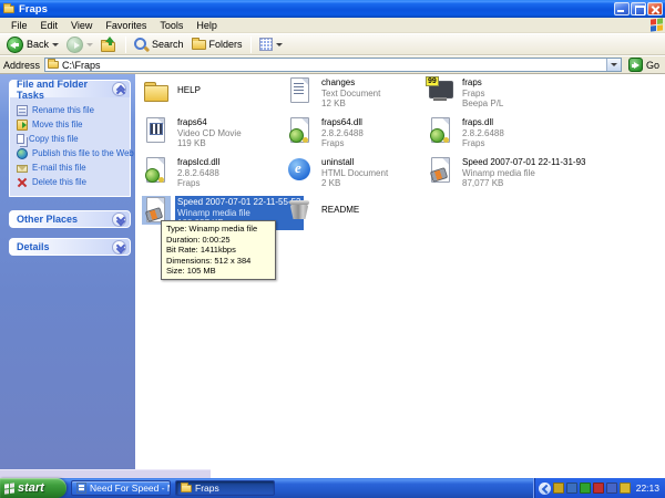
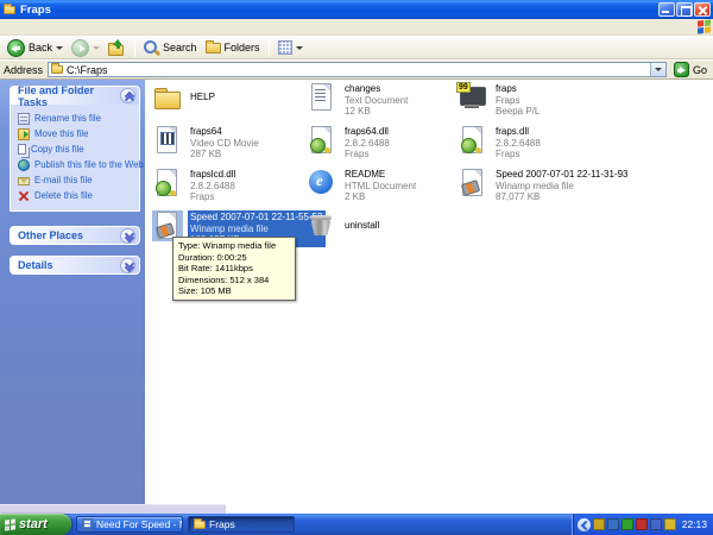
  Fraps
- File
- Edit
- View
- Favorites
- Tools
- Help
  Back
  Search
  Folders
  Address
  C:\Fraps
  Go
  File and Folder Tasks
  Rename this file
  Move this file
  Copy this file
  Publish this file to the Web
  E-mail this file
  Delete this file
  Other Places
  Details
  Type: Winamp media file
  Duration: 0:00:25
  Bit Rate: 1411kbps
  Dimensions: 512 x 384
  Size: 105 MB
  HELP
  fraps64
  Video CD Movie
- 119 KB
+ 287 KB
  frapslcd.dll
  2.8.2.6488
  Fraps
  Speed 2007-07-01 22-11-5
  Winamp media file
  changes
  Text Document
  12 KB
  fraps64.dll
  2.8.2.6488
  Fraps
- uninstall
+ README
  HTML Document
  2 KB
- README
+ uninstall
  fraps
  Fraps
  Beepa P/L
  fraps.dll
  2.8.2.6488
  Fraps
  Speed 2007-07-01 22-11-31-93
  Winamp media file
  87,077 KB
  start
  Need For Speed -
  Fraps
  22:13
